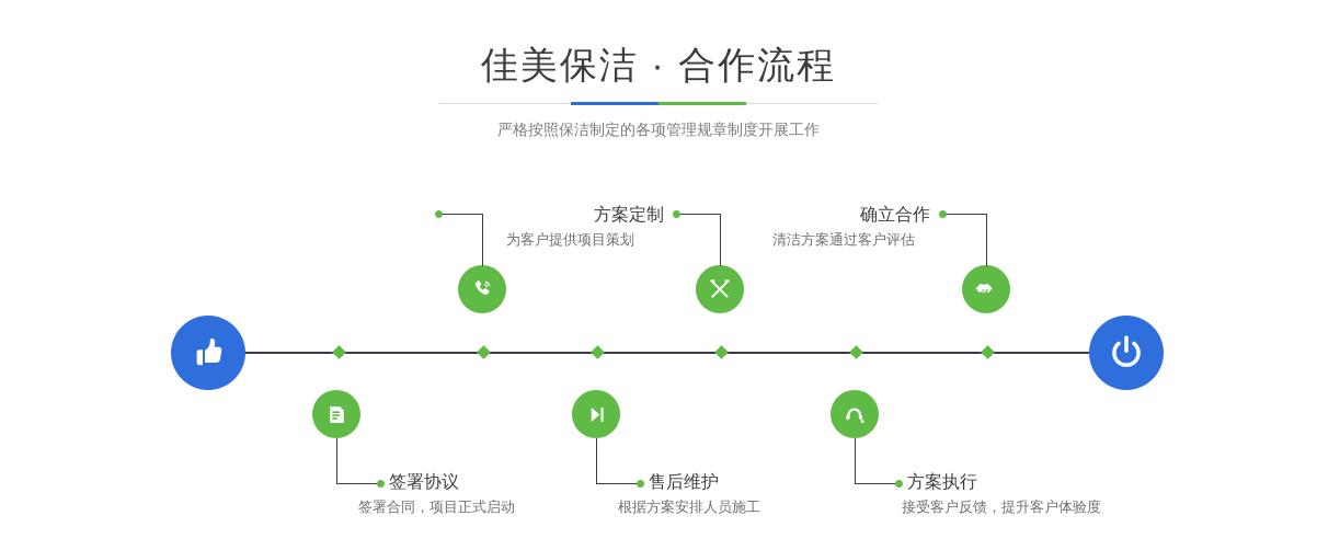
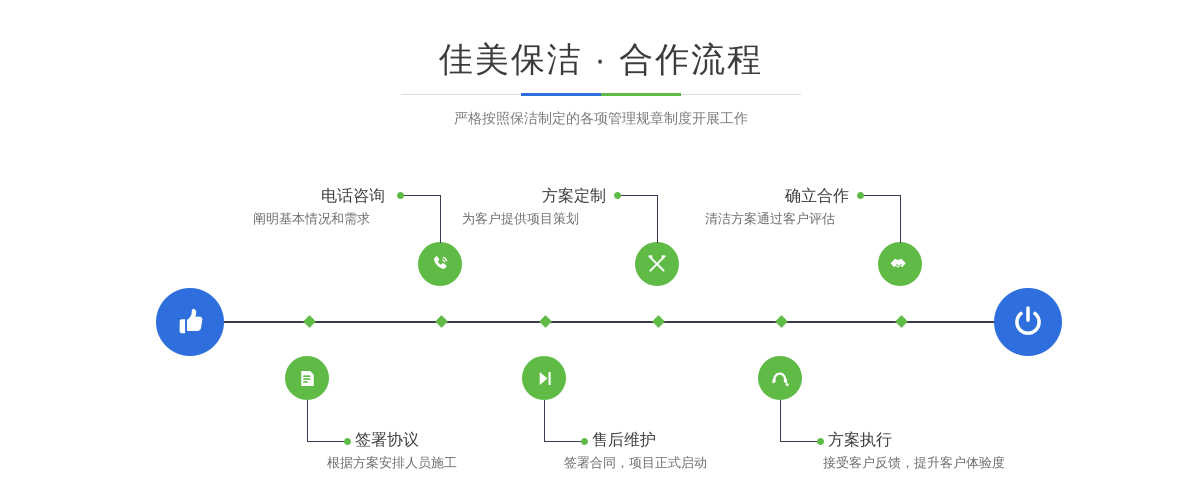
  佳美保洁 · 合作流程
  严格按照保洁制定的各项管理规章制度开展工作
+ 电话咨询
+ 阐明基本情况和需求
  签署协议
- 签署合同，项目正式启动
+ 根据方案安排人员施工
  方案定制
  为客户提供项目策划
  售后维护
- 根据方案安排人员施工
+ 签署合同，项目正式启动
  确立合作
  清洁方案通过客户评估
  方案执行
  接受客户反馈，提升客户体验度
